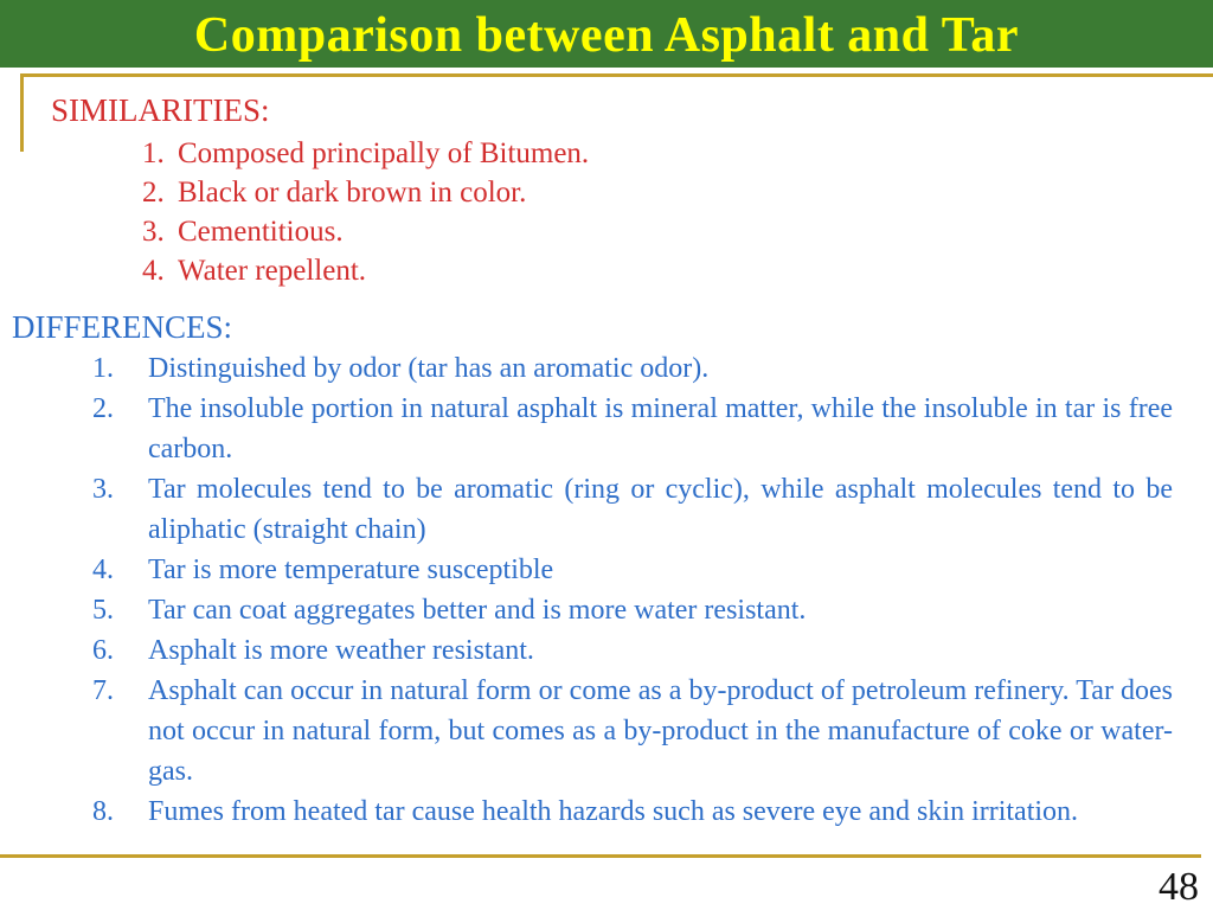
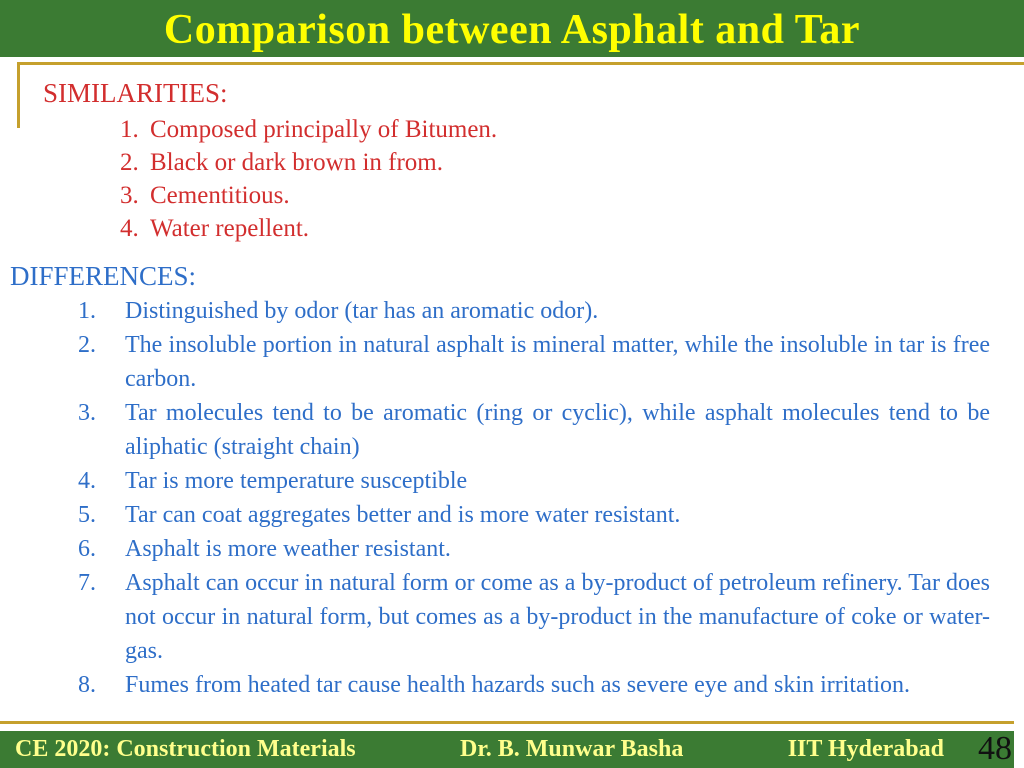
  Comparison between Asphalt and Tar
  SIMILARITIES:
  1.
  Composed principally of Bitumen.
  2.
- Black or dark brown in color.
+ Black or dark brown in from.
  3.
  Cementitious.
  4.
  Water repellent.
  DIFFERENCES:
  1.
  Distinguished by odor (tar has an aromatic odor).
  2.
  The insoluble portion in natural asphalt is mineral matter, while the insoluble in tar is free carbon.
  3.
  Tar molecules tend to be aromatic (ring or cyclic), while asphalt molecules tend to be aliphatic (straight chain)
  4.
  Tar is more temperature susceptible
  5.
  Tar can coat aggregates better and is more water resistant.
  6.
  Asphalt is more weather resistant.
  7.
  Asphalt can occur in natural form or come as a by-product of petroleum refinery. Tar does not occur in natural form, but comes as a by-product in the manufacture of coke or water-gas.
  8.
  Fumes from heated tar cause health hazards such as severe eye and skin irritation.
+ CE 2020: Construction Materials
+ Dr. B. Munwar Basha
+ IIT Hyderabad
  48
